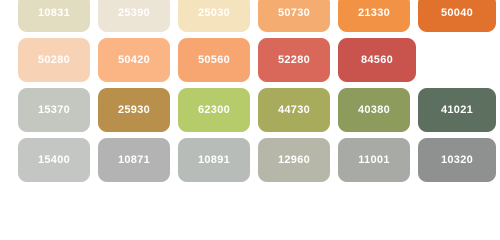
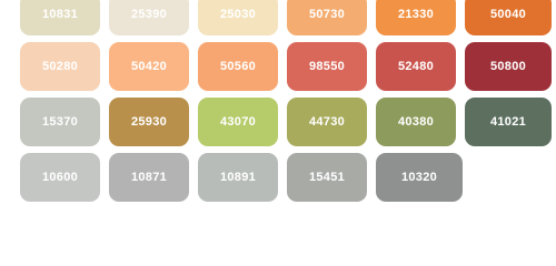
  10831
  25390
  25030
  50730
  21330
  50040
  50280
  50420
  50560
- 52280
+ 98550
- 84560
+ 52480
+ 50800
  15370
  25930
- 62300
+ 43070
  44730
  40380
  41021
- 15400
+ 10600
  10871
  10891
- 12960
- 11001
+ 15451
  10320
